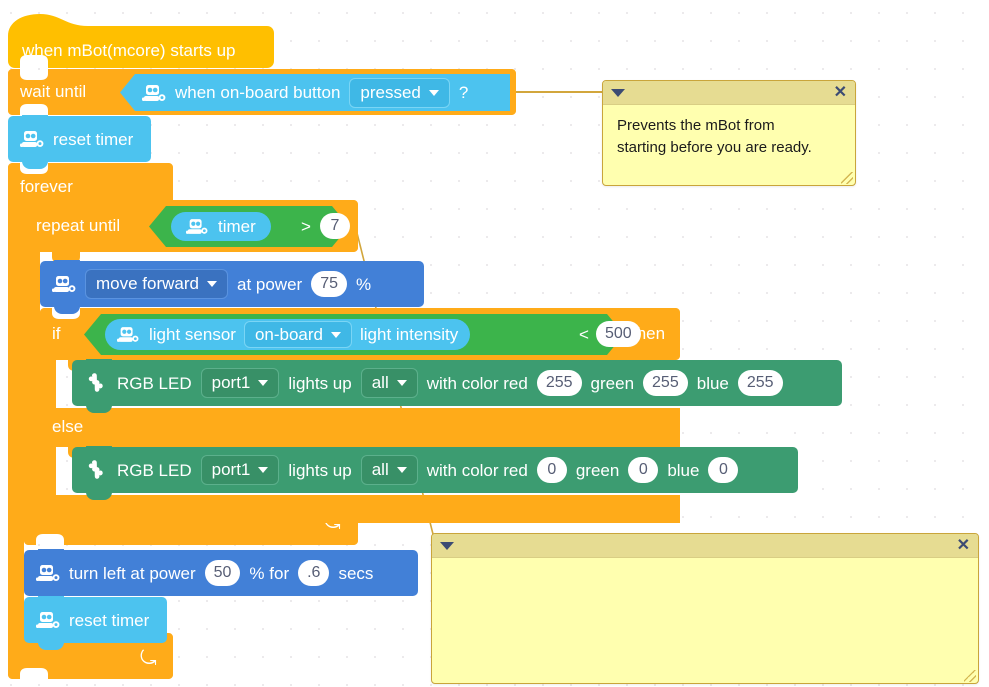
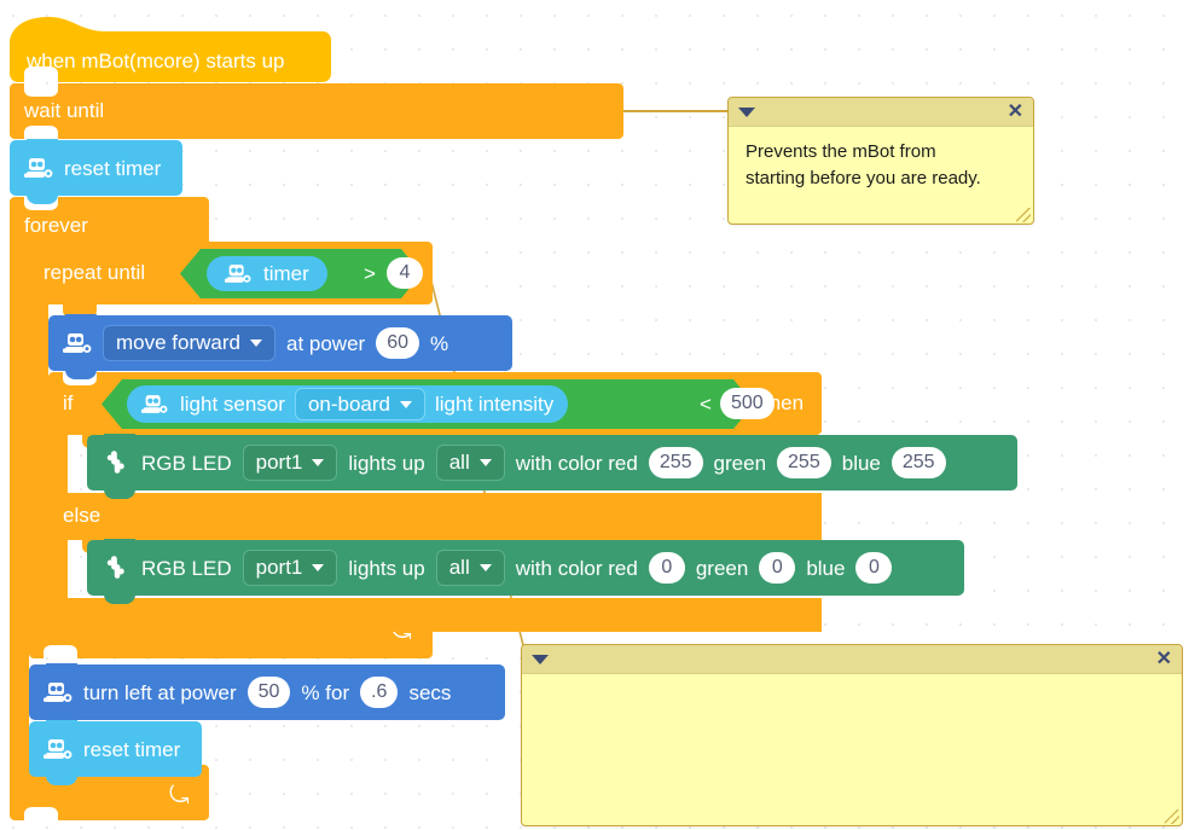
  when mBot(mcore) starts up
  wait until
- when on-board button
- pressed
- ?
  reset timer
  forever
  ⤿
  repeat until
  timer
  >
- 7
+ 4
  ⤿
  move forward
  at power
- 75
+ 60
  %
  if
  hen
  else
  light sensor
  on-board
  light intensity
  <
  500
  RGB LED
  port1
  lights up
  all
  with color red
  255
  green
  255
  blue
  255
  RGB LED
  port1
  lights up
  all
  with color red
  0
  green
  0
  blue
  0
  turn left at power
  50
  % for
  .6
  secs
  reset timer
  ✕
  Prevents the mBot from
  starting before you are ready.
  ✕
